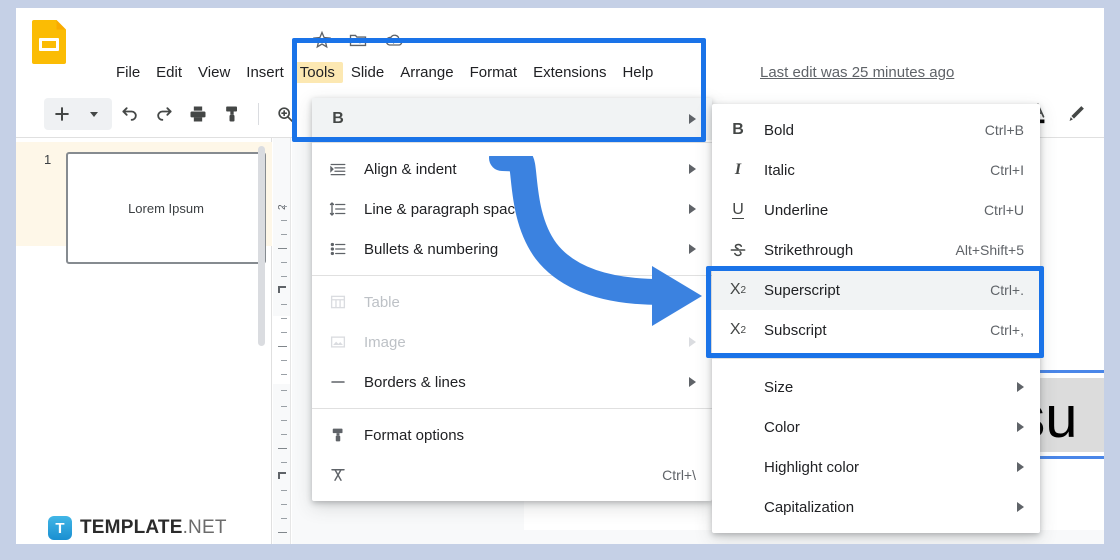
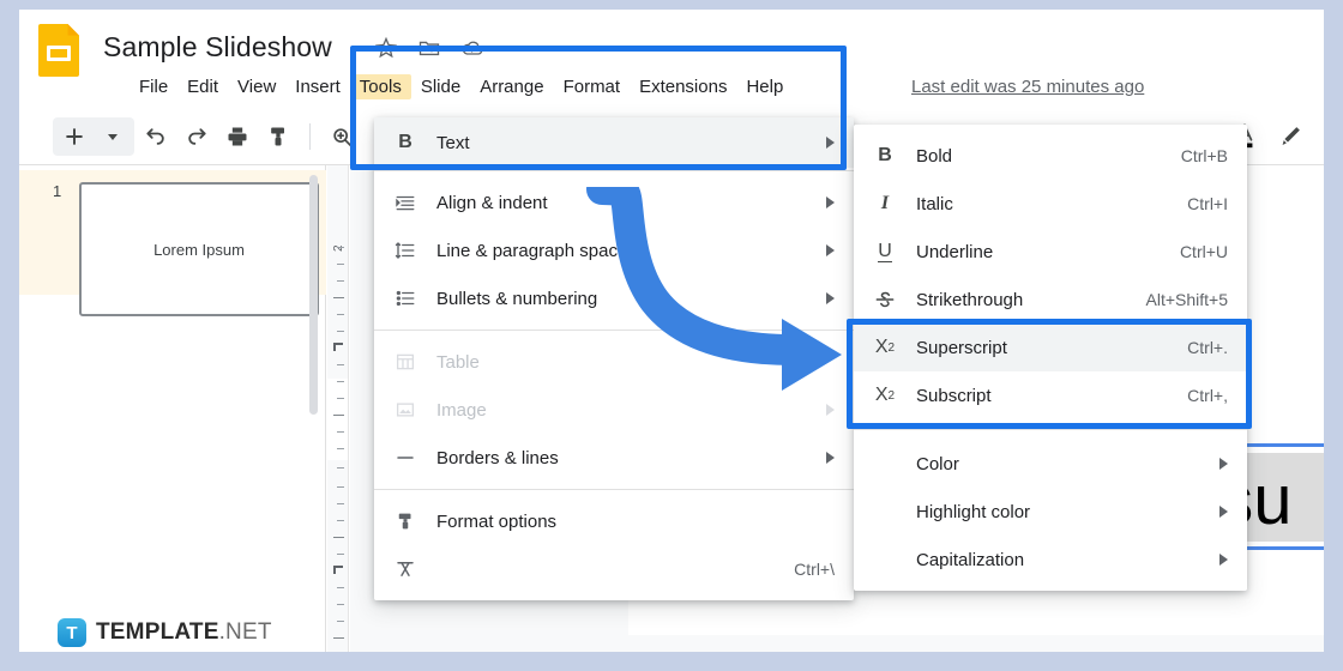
+ Sample Slideshow
  File
  Edit
  View
  Insert
  Tools
  Slide
  Arrange
  Format
  Extensions
  Help
  Last edit was 25 minutes ago
  1
  Lorem Ipsum
  B
+ Text
  Align & indent
  Line & paragraph spac
  Bullets & numbering
  Table
  Image
  Borders & lines
  Format options
  Ctrl+\
  B
  Bold
  Ctrl+B
  I
  Italic
  Ctrl+I
  U
  Underline
  Ctrl+U
  Strikethrough
  Alt+Shift+5
  X
  2
  Superscript
  Ctrl+.
  X
  2
  Subscript
  Ctrl+,
- Size
  Color
  Highlight color
  Capitalization
  T
  TEMPLATE.NET
